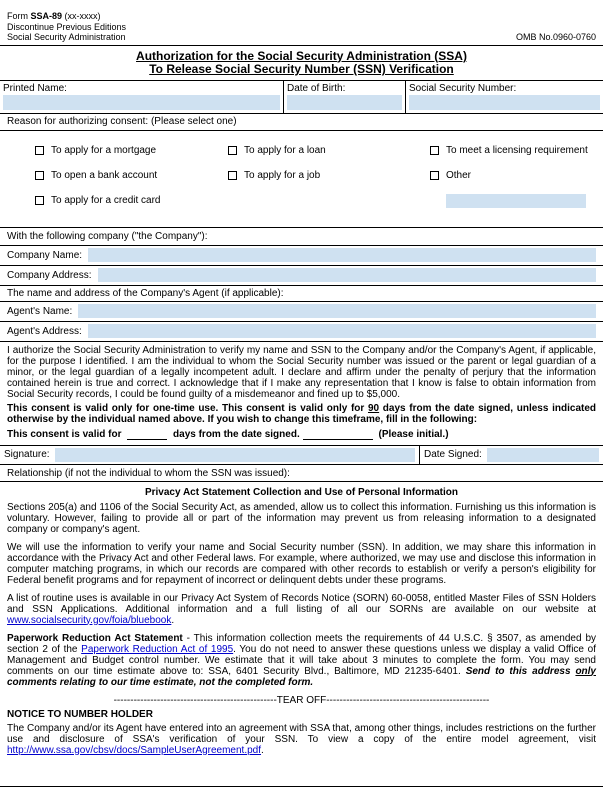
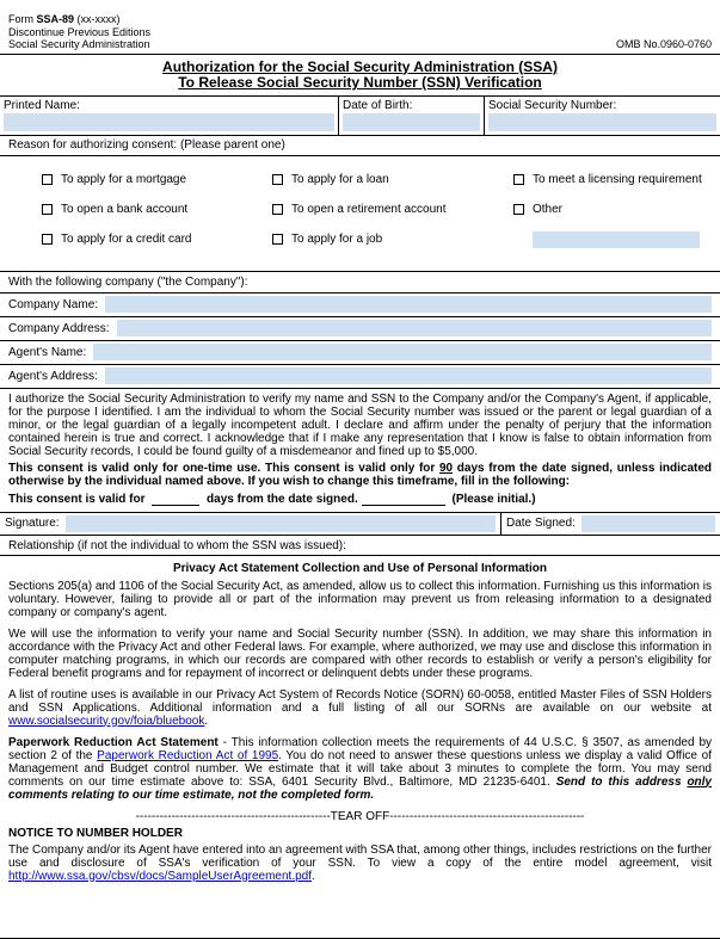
  Form SSA-89 (xx-xxxx)
  Discontinue Previous Editions
  Social Security Administration
  OMB No.0960-0760
  Authorization for the Social Security Administration (SSA)
  To Release Social Security Number (SSN) Verification
  Printed Name:
  Date of Birth:
  Social Security Number:
- Reason for authorizing consent: (Please select one)
+ Reason for authorizing consent: (Please parent one)
  To apply for a mortgage
  To open a bank account
  To apply for a credit card
  To apply for a loan
+ To open a retirement account
  To apply for a job
  To meet a licensing requirement
  Other
  With the following company ("the Company"):
  Company Name:
  Company Address:
- The name and address of the Company's Agent (if applicable):
  Agent's Name:
  Agent's Address:
  I authorize the Social Security Administration to verify my name and SSN to the Company and/or the Company's Agent, if applicable, for the purpose I identified. I am the individual to whom the Social Security number was issued or the parent or legal guardian of a minor, or the legal guardian of a legally incompetent adult. I declare and affirm under the penalty of perjury that the information contained herein is true and correct. I acknowledge that if I make any representation that I know is false to obtain information from Social Security records, I could be found guilty of a misdemeanor and fined up to $5,000.
  This consent is valid only for one-time use. This consent is valid only for 90 days from the date signed, unless indicated otherwise by the individual named above. If you wish to change this timeframe, fill in the following:
  This consent is valid for days from the date signed. (Please initial.)
  Signature:
  Date Signed:
  Relationship (if not the individual to whom the SSN was issued):
  Privacy Act Statement Collection and Use of Personal Information
  Sections 205(a) and 1106 of the Social Security Act, as amended, allow us to collect this information. Furnishing us this information is voluntary. However, failing to provide all or part of the information may prevent us from releasing information to a designated company or company's agent.
  We will use the information to verify your name and Social Security number (SSN). In addition, we may share this information in accordance with the Privacy Act and other Federal laws. For example, where authorized, we may use and disclose this information in computer matching programs, in which our records are compared with other records to establish or verify a person's eligibility for Federal benefit programs and for repayment of incorrect or delinquent debts under these programs.
  A list of routine uses is available in our Privacy Act System of Records Notice (SORN) 60-0058, entitled Master Files of SSN Holders and SSN Applications. Additional information and a full listing of all our SORNs are available on our website at www.socialsecurity.gov/foia/bluebook.
  Paperwork Reduction Act Statement - This information collection meets the requirements of 44 U.S.C. § 3507, as amended by section 2 of the Paperwork Reduction Act of 1995. You do not need to answer these questions unless we display a valid Office of Management and Budget control number. We estimate that it will take about 3 minutes to complete the form. You may send comments on our time estimate above to: SSA, 6401 Security Blvd., Baltimore, MD 21235-6401. Send to this address only comments relating to our time estimate, not the completed form.
  -------------------------------------------------TEAR OFF-------------------------------------------------
  NOTICE TO NUMBER HOLDER
  The Company and/or its Agent have entered into an agreement with SSA that, among other things, includes restrictions on the further use and disclosure of SSA's verification of your SSN. To view a copy of the entire model agreement, visit http://www.ssa.gov/cbsv/docs/SampleUserAgreement.pdf.
